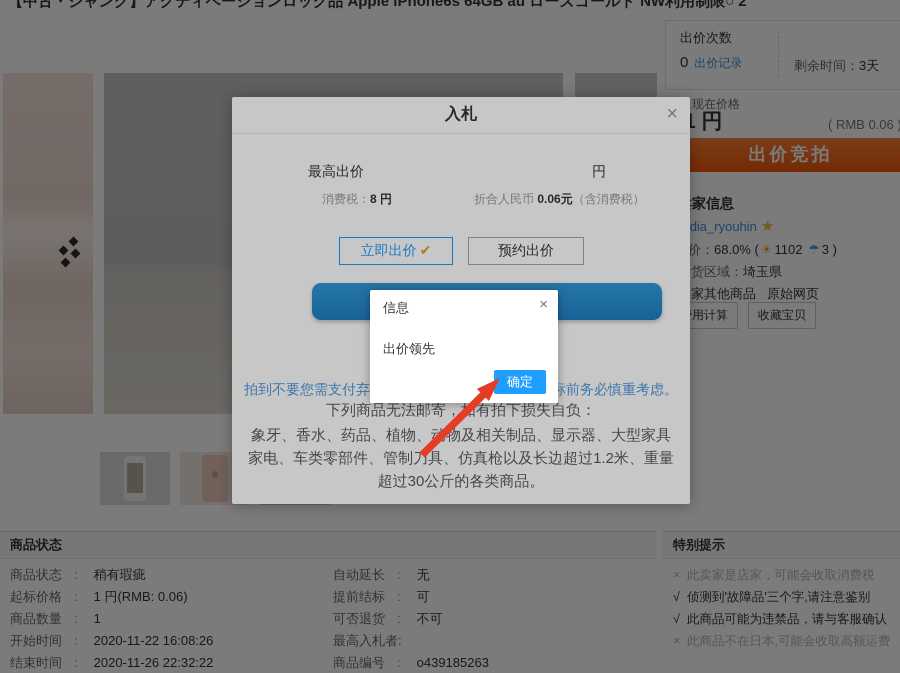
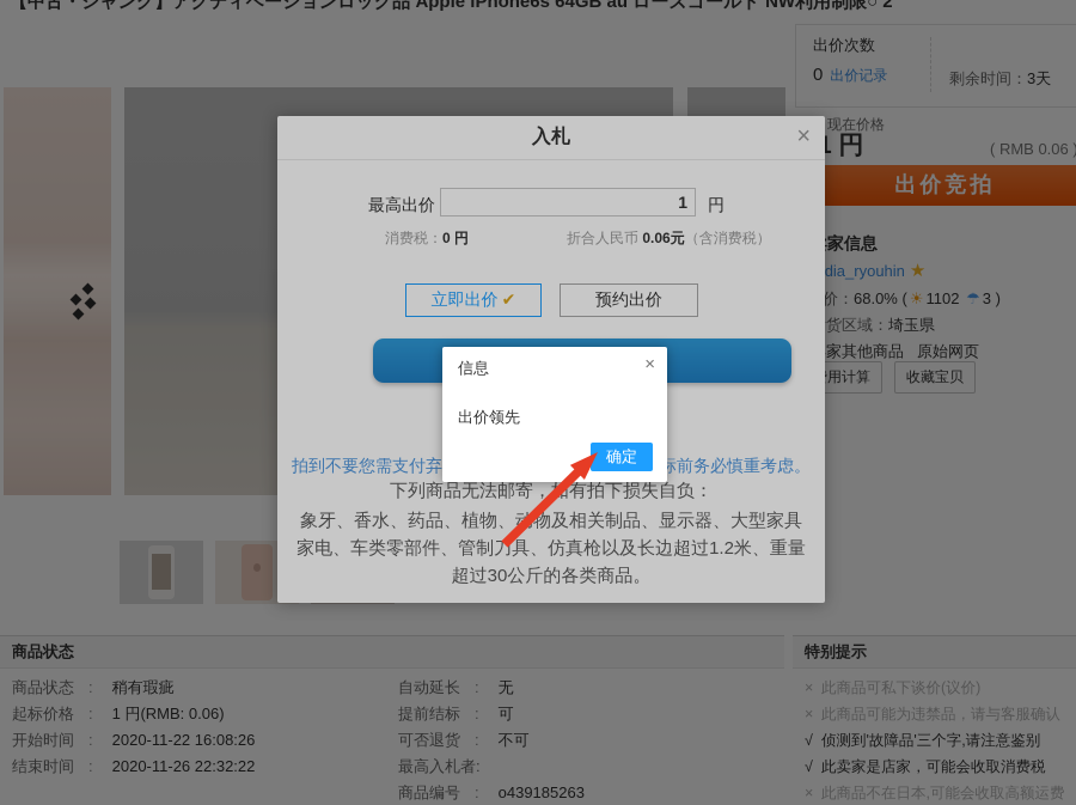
  【中古・ジャンク】アクティベーションロック品 Apple iPhone6s 64GB au ローズゴールド NW利用制限○ 2
  出价次数
  0 出价记录
  剩余时间：3天
  现在价格
  ( RMB 0.06
  出价竞拍
  家信息
  dia_ryouhin ★
  价：68.0% ( ☀ 1102 ☂ 3 )
  货区域：埼玉県
  家其他商品 原始网页
  用计算
  收藏宝贝
  商品状态
  商品状态 : 稍有瑕疵
  起标价格 : 1 円(RMB: 0.06)
- 商品数量 : 1
  开始时间 : 2020-11-22 16:08:26
  结束时间 : 2020-11-26 22:32:22
  自动延长 : 无
  提前结标 : 可
  可否退货 : 不可
  最高入札者:
  商品编号 : o439185263
  特别提示
+ × 此商品可私下谈价(议价)
- × 此卖家是店家，可能会收取消费税
+ × 此商品可能为违禁品，请与客服确认
  √ 侦测到'故障品'三个字,请注意鉴别
- √ 此商品可能为违禁品，请与客服确认
+ √ 此卖家是店家，可能会收取消费税
  × 此商品不在日本,可能会收取高额运费
  入札
  ×
  最高出价
+ 1
  円
- 消费税：8 円
+ 消费税：0 円
  折合人民币 0.06元（含消费税）
  立即出价 ✔
  预约出价
  拍到不要您需支付弃
  标前务必慎重考虑。
  下列商品无法邮寄，有拍下损失自负：
  象牙、香水、药品、植物、物及相关制品、显示器、大型家具家电、车类零部件、管制刀具、仿真枪以及长边超过1.2米、重量超过30公斤的各类商品。
  信息
  ×
  出价领先
  确定
